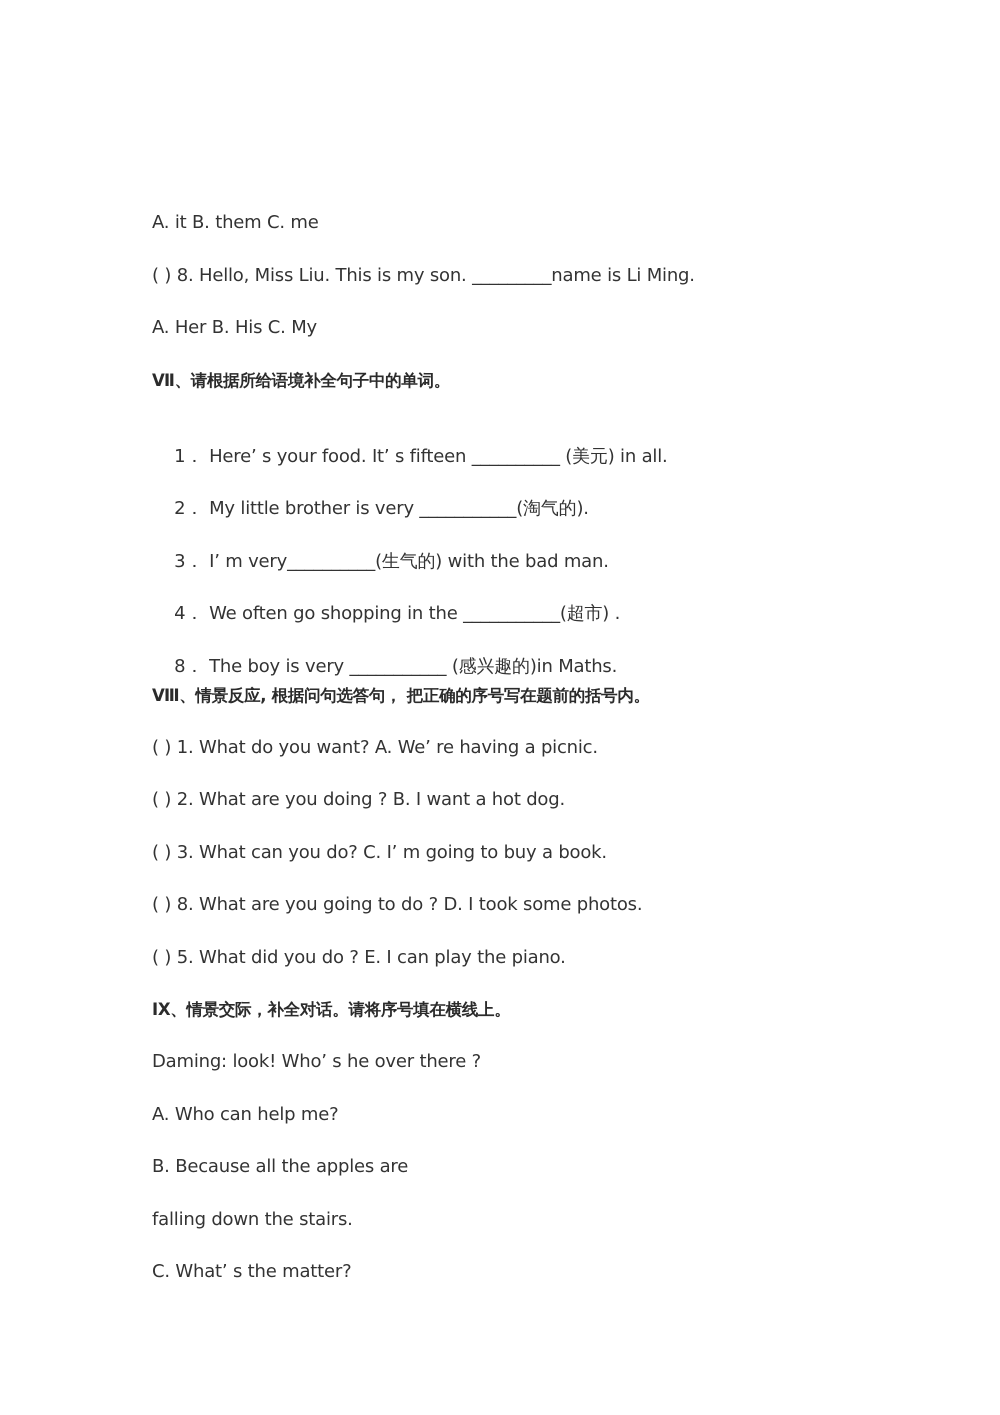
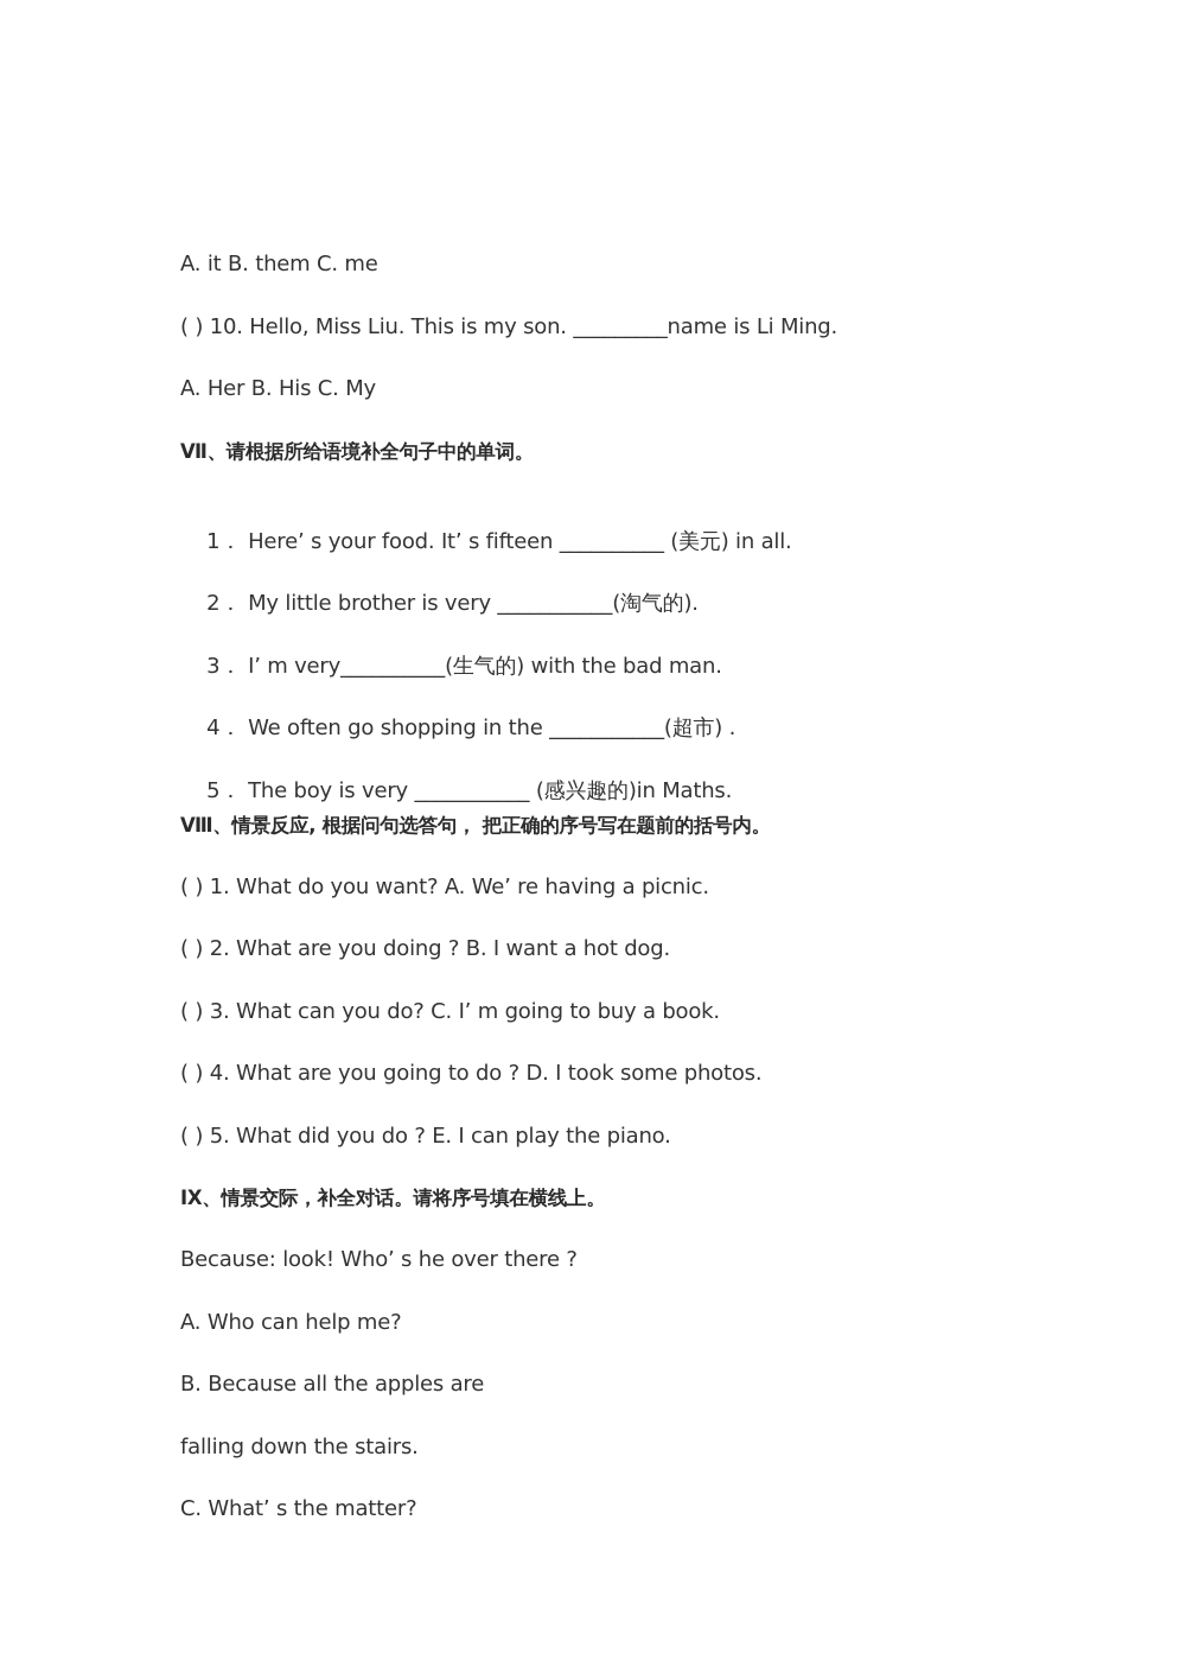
  A. it B. them C. me
- ( ) 8. Hello, Miss Liu. This is my son. _________name is Li Ming.
+ ( ) 10. Hello, Miss Liu. This is my son. _________name is Li Ming.
  A. Her B. His C. My
  Ⅶ、请根据所给语境补全句子中的单词。
  1． Here’ s your food. It’ s fifteen __________ (美元) in all.
  2． My little brother is very ___________(淘气的).
  3． I’ m very__________(生气的) with the bad man.
  4． We often go shopping in the ___________(超市) .
- 8． The boy is very ___________ (感兴趣的)in Maths.
+ 5． The boy is very ___________ (感兴趣的)in Maths.
  Ⅷ、情景反应, 根据问句选答句， 把正确的序号写在题前的括号内。
  ( ) 1. What do you want? A. We’ re having a picnic.
  ( ) 2. What are you doing ? B. I want a hot dog.
  ( ) 3. What can you do? C. I’ m going to buy a book.
- ( ) 8. What are you going to do ? D. I took some photos.
+ ( ) 4. What are you going to do ? D. I took some photos.
  ( ) 5. What did you do ? E. I can play the piano.
  IX、情景交际，补全对话。请将序号填在横线上。
- Daming: look! Who’ s he over there ?
+ Because: look! Who’ s he over there ?
  A. Who can help me?
  B. Because all the apples are
  falling down the stairs.
  C. What’ s the matter?
